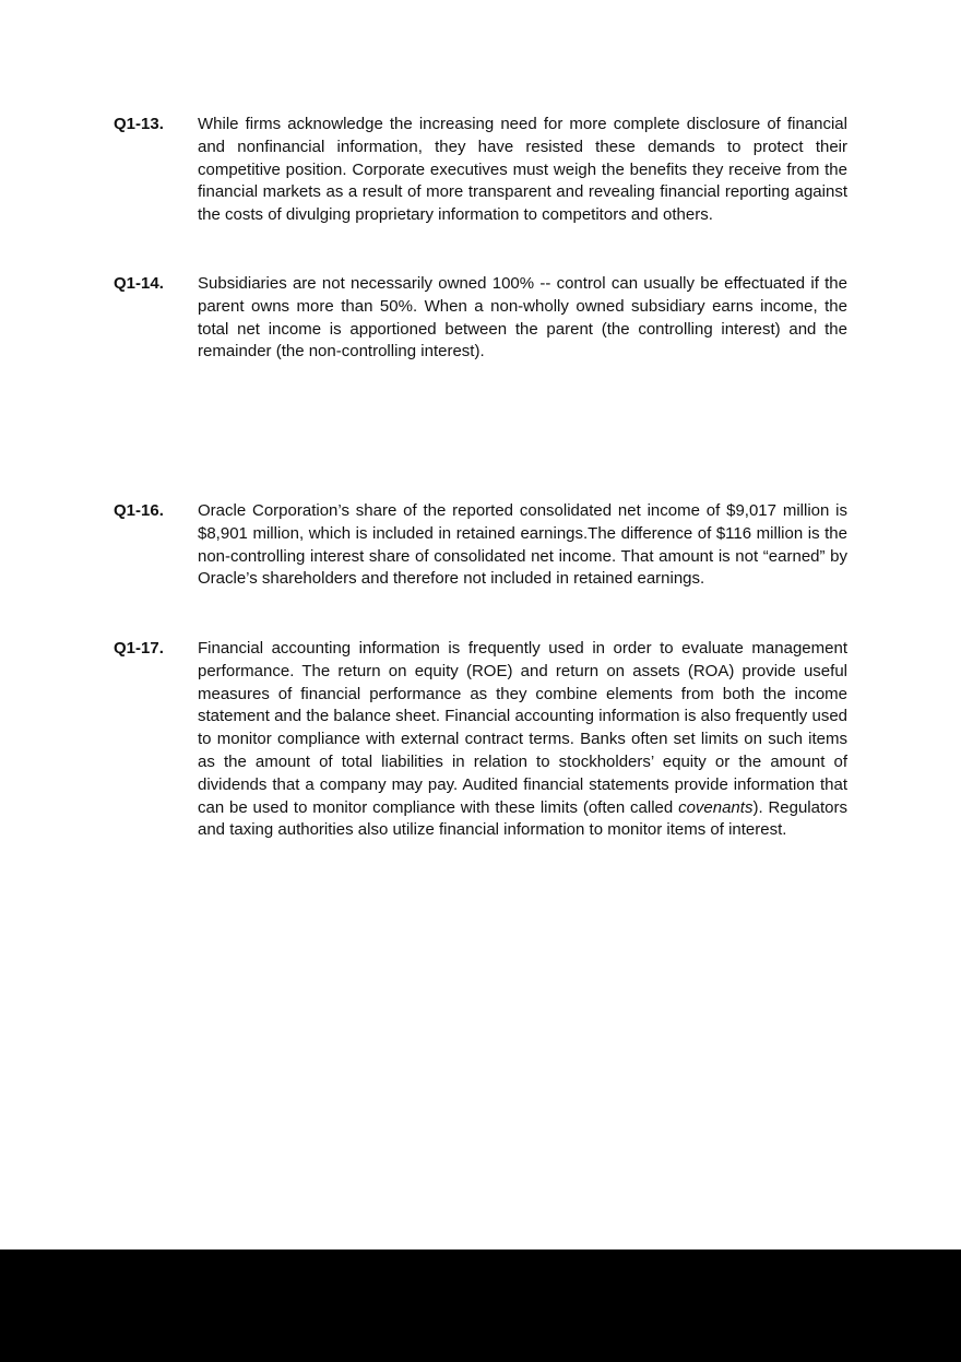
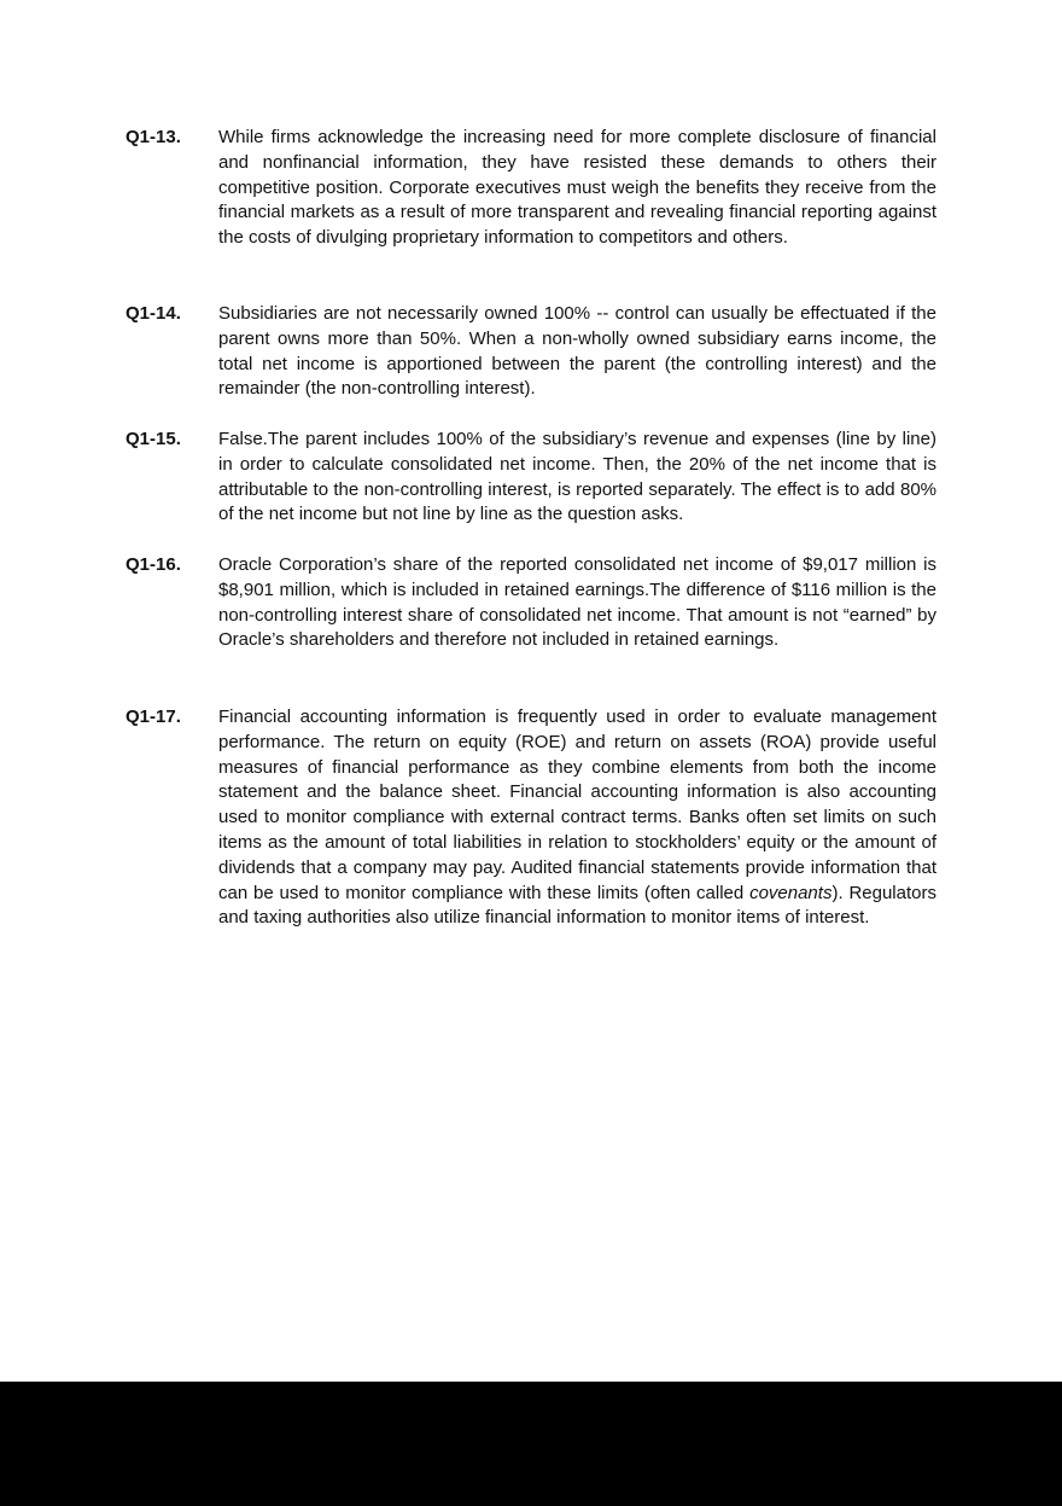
  Q1-13.
- While firms acknowledge the increasing need for more complete disclosure of financial and nonfinancial information, they have resisted these demands to protect their competitive position. Corporate executives must weigh the benefits they receive from the financial markets as a result of more transparent and revealing financial reporting against the costs of divulging proprietary information to competitors and others.
+ While firms acknowledge the increasing need for more complete disclosure of financial and nonfinancial information, they have resisted these demands to others their competitive position. Corporate executives must weigh the benefits they receive from the financial markets as a result of more transparent and revealing financial reporting against the costs of divulging proprietary information to competitors and others.
  Q1-14.
  Subsidiaries are not necessarily owned 100% -- control can usually be effectuated if the parent owns more than 50%. When a non-wholly owned subsidiary earns income, the total net income is apportioned between the parent (the controlling interest) and the remainder (the non-controlling interest).
+ Q1-15.
+ False.The parent includes 100% of the subsidiary’s revenue and expenses (line by line) in order to calculate consolidated net income. Then, the 20% of the net income that is attributable to the non-controlling interest, is reported separately. The effect is to add 80% of the net income but not line by line as the question asks.
  Q1-16.
  Oracle Corporation’s share of the reported consolidated net income of $9,017 million is $8,901 million, which is included in retained earnings.The difference of $116 million is the non-controlling interest share of consolidated net income. That amount is not “earned” by Oracle’s shareholders and therefore not included in retained earnings.
  Q1-17.
- Financial accounting information is frequently used in order to evaluate management performance. The return on equity (ROE) and return on assets (ROA) provide useful measures of financial performance as they combine elements from both the income statement and the balance sheet. Financial accounting information is also frequently used to monitor compliance with external contract terms. Banks often set limits on such items as the amount of total liabilities in relation to stockholders’ equity or the amount of dividends that a company may pay. Audited financial statements provide information that can be used to monitor compliance with these limits (often called covenants). Regulators and taxing authorities also utilize financial information to monitor items of interest.
+ Financial accounting information is frequently used in order to evaluate management performance. The return on equity (ROE) and return on assets (ROA) provide useful measures of financial performance as they combine elements from both the income statement and the balance sheet. Financial accounting information is also accounting used to monitor compliance with external contract terms. Banks often set limits on such items as the amount of total liabilities in relation to stockholders’ equity or the amount of dividends that a company may pay. Audited financial statements provide information that can be used to monitor compliance with these limits (often called covenants). Regulators and taxing authorities also utilize financial information to monitor items of interest.
